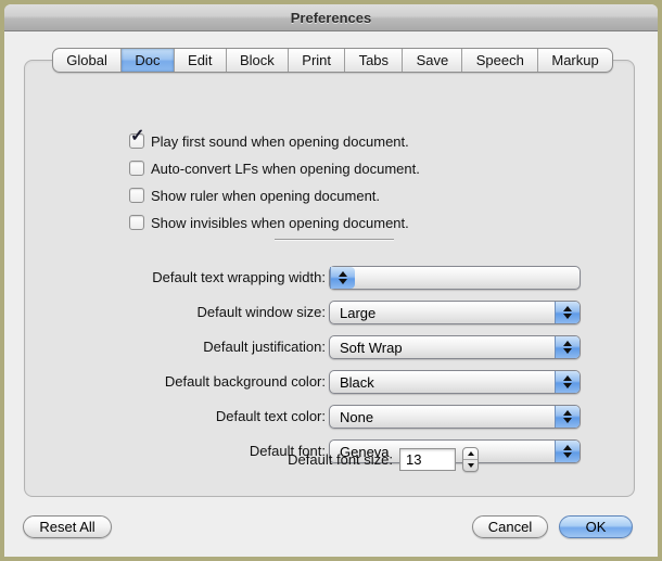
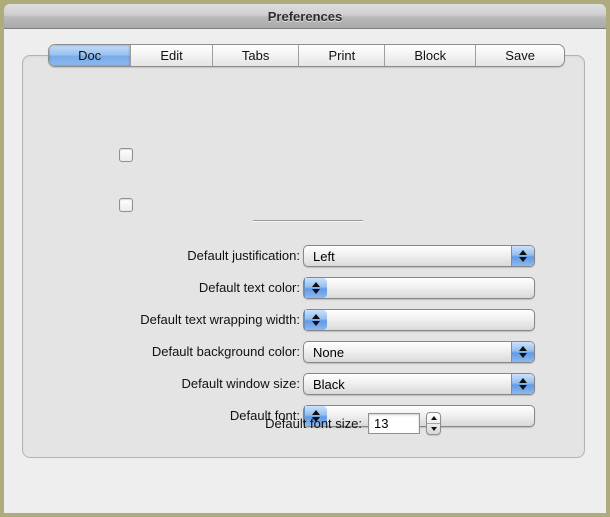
  Preferences
- Global
  Doc
  Edit
- Block
+ Tabs
  Print
- Tabs
+ Block
  Save
- Speech
- Markup
- Play first sound when opening document.
- Auto-convert LFs when opening document.
- Show ruler when opening document.
- Show invisibles when opening document.
- Default text wrapping width:
+ Default justification:
+ Left
- Default window size:
+ Default text color:
- Large
- Default justification:
+ Default text wrapping width:
- Soft Wrap
  Default background color:
- Black
+ None
- Default text color:
+ Default window size:
- None
+ Black
  Default font:
- Geneva
  Default font size:
  13
- Reset All
- Cancel
- OK
